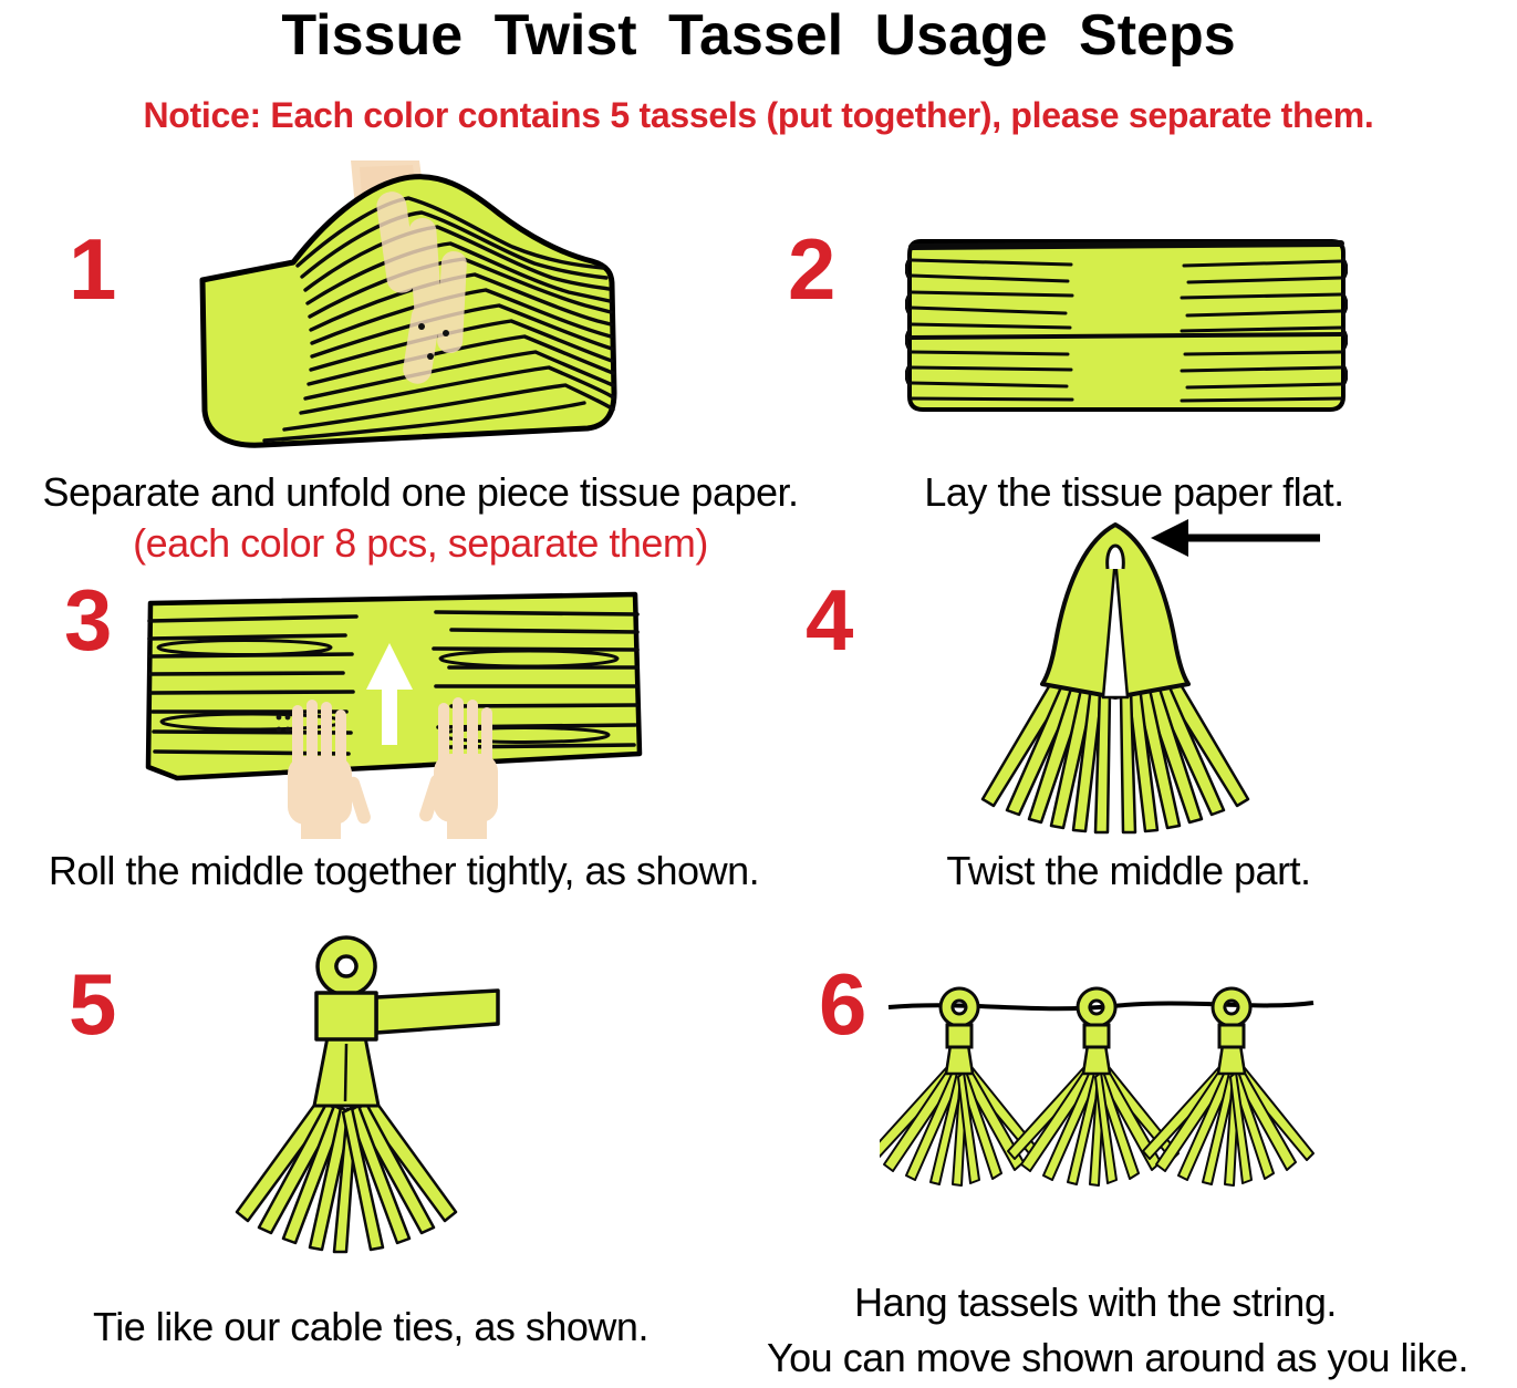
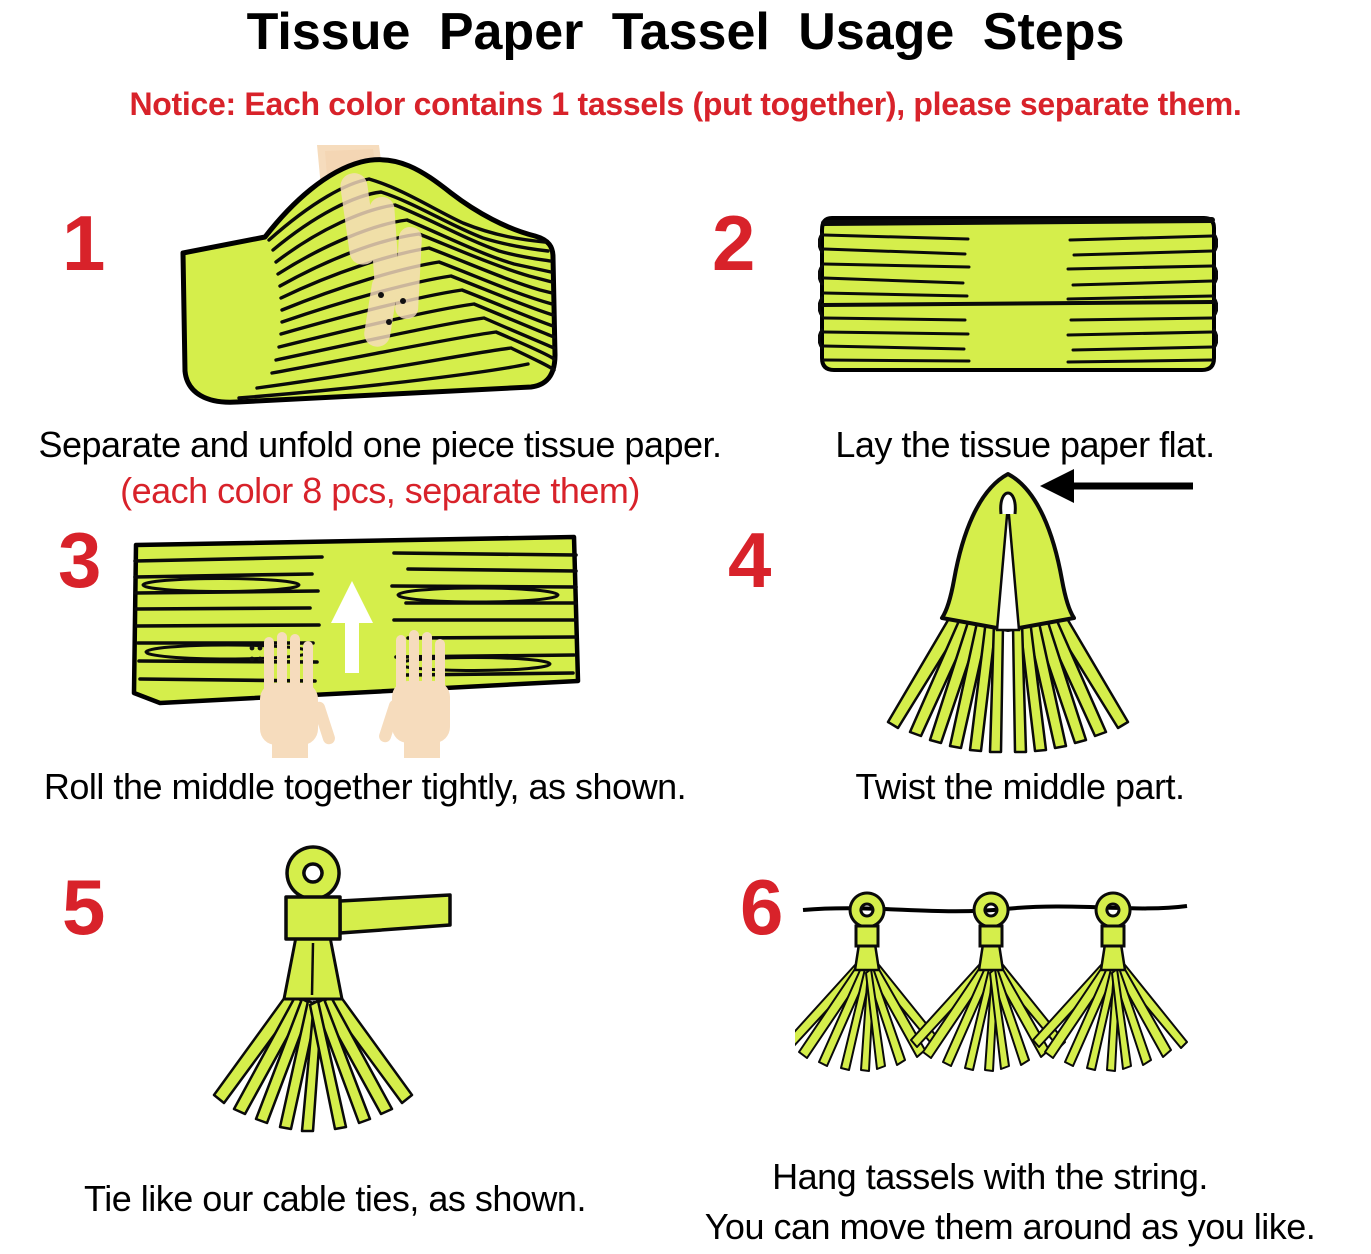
- Tissue Twist Tassel Usage Steps
+ Tissue Paper Tassel Usage Steps
- Notice: Each color contains 5 tassels (put together), please separate them.
+ Notice: Each color contains 1 tassels (put together), please separate them.
  1
  2
  3
  4
  5
  6
  Separate and unfold one piece tissue paper.
  (each color 8 pcs, separate them)
  Lay the tissue paper flat.
  Roll the middle together tightly, as shown.
  Twist the middle part.
  Tie like our cable ties, as shown.
  Hang tassels with the string.
- You can move shown around as you like.
+ You can move them around as you like.
